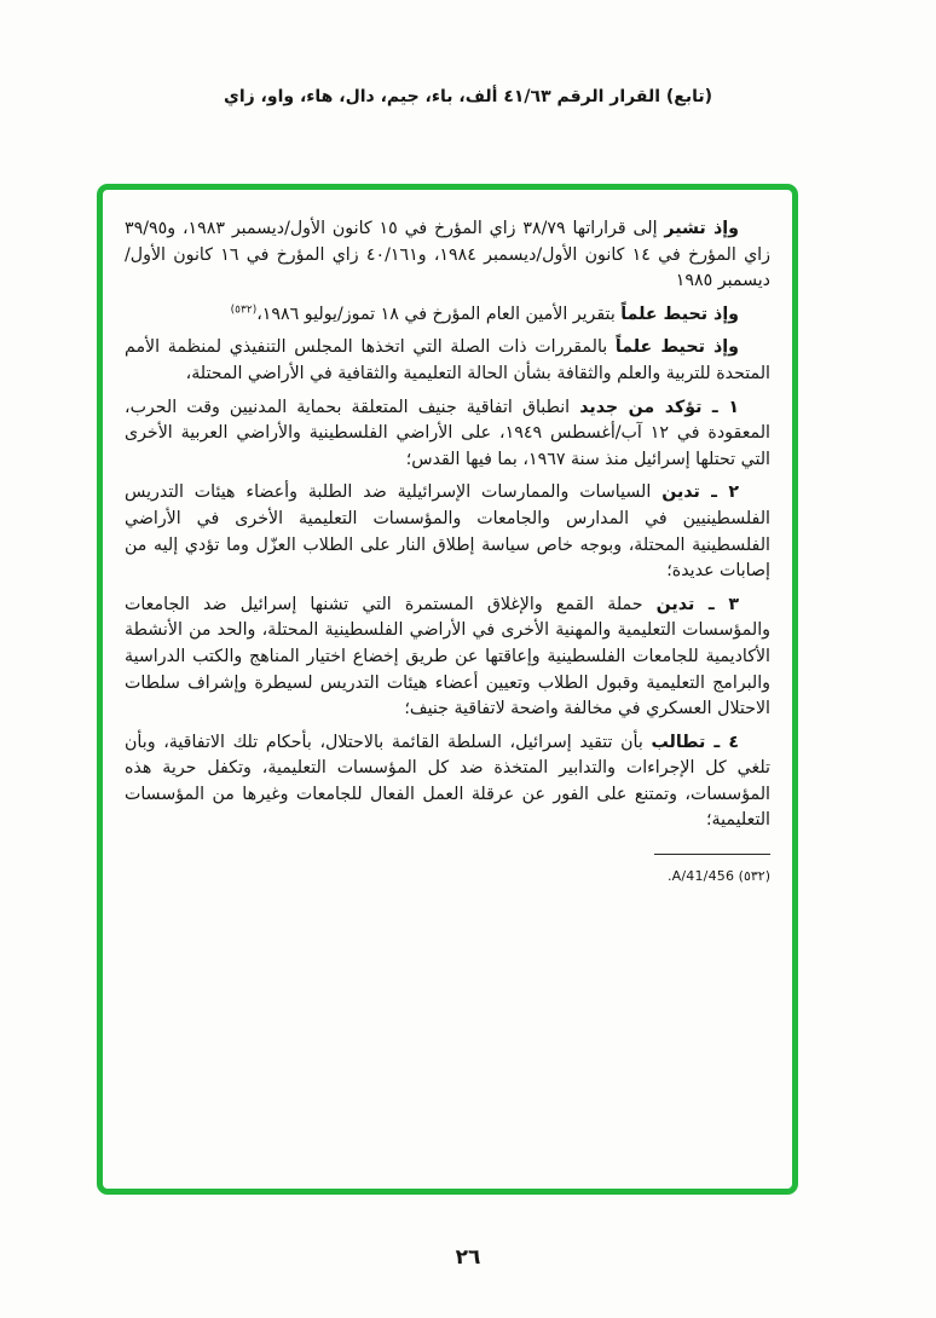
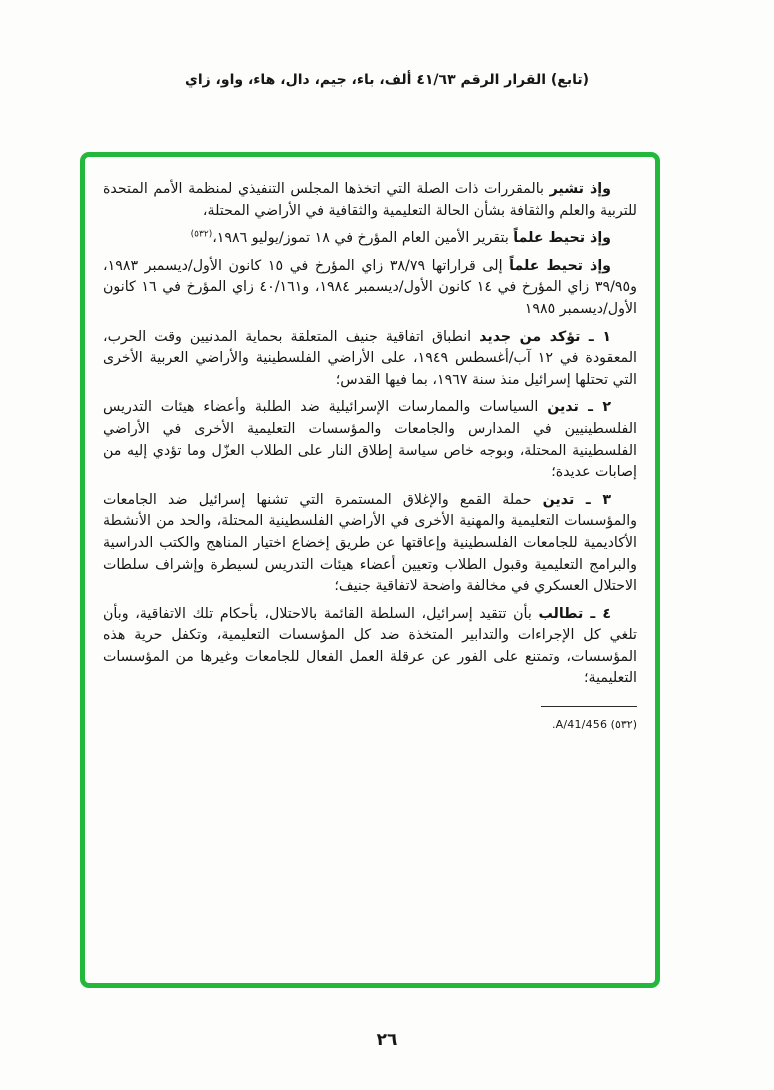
  (تابع) القرار الرقم ٤١/٦٣ ألف، باء، جيم، دال، هاء، واو، زاي
- وإذ تشير إلى قراراتها ٣٨/٧٩ زاي المؤرخ في ١٥ كانون الأول/ديسمبر ١٩٨٣، و٣٩/٩٥ زاي المؤرخ في ١٤ كانون الأول/ديسمبر ١٩٨٤، و٤٠/١٦١ زاي المؤرخ في ١٦ كانون الأول/ديسمبر ١٩٨٥
+ وإذ تشير بالمقررات ذات الصلة التي اتخذها المجلس التنفيذي لمنظمة الأمم المتحدة للتربية والعلم والثقافة بشأن الحالة التعليمية والثقافية في الأراضي المحتلة،
  وإذ تحيط علماً بتقرير الأمين العام المؤرخ في ١٨ تموز/يوليو ١٩٨٦،(٥٣٢)
- وإذ تحيط علماً بالمقررات ذات الصلة التي اتخذها المجلس التنفيذي لمنظمة الأمم المتحدة للتربية والعلم والثقافة بشأن الحالة التعليمية والثقافية في الأراضي المحتلة،
+ وإذ تحيط علماً إلى قراراتها ٣٨/٧٩ زاي المؤرخ في ١٥ كانون الأول/ديسمبر ١٩٨٣، و٣٩/٩٥ زاي المؤرخ في ١٤ كانون الأول/ديسمبر ١٩٨٤، و٤٠/١٦١ زاي المؤرخ في ١٦ كانون الأول/ديسمبر ١٩٨٥
  ١ ـ تؤكد من جديد انطباق اتفاقية جنيف المتعلقة بحماية المدنيين وقت الحرب، المعقودة في ١٢ آب/أغسطس ١٩٤٩، على الأراضي الفلسطينية والأراضي العربية الأخرى التي تحتلها إسرائيل منذ سنة ١٩٦٧، بما فيها القدس؛
  ٢ ـ تدين السياسات والممارسات الإسرائيلية ضد الطلبة وأعضاء هيئات التدريس الفلسطينيين في المدارس والجامعات والمؤسسات التعليمية الأخرى في الأراضي الفلسطينية المحتلة، وبوجه خاص سياسة إطلاق النار على الطلاب العزّل وما تؤدي إليه من إصابات عديدة؛
  ٣ ـ تدين حملة القمع والإغلاق المستمرة التي تشنها إسرائيل ضد الجامعات والمؤسسات التعليمية والمهنية الأخرى في الأراضي الفلسطينية المحتلة، والحد من الأنشطة الأكاديمية للجامعات الفلسطينية وإعاقتها عن طريق إخضاع اختيار المناهج والكتب الدراسية والبرامج التعليمية وقبول الطلاب وتعيين أعضاء هيئات التدريس لسيطرة وإشراف سلطات الاحتلال العسكري في مخالفة واضحة لاتفاقية جنيف؛
  ٤ ـ تطالب بأن تتقيد إسرائيل، السلطة القائمة بالاحتلال، بأحكام تلك الاتفاقية، وبأن تلغي كل الإجراءات والتدابير المتخذة ضد كل المؤسسات التعليمية، وتكفل حرية هذه المؤسسات، وتمتنع على الفور عن عرقلة العمل الفعال للجامعات وغيرها من المؤسسات التعليمية؛
  (٥٣٢) A/41/456.
  ٢٦
